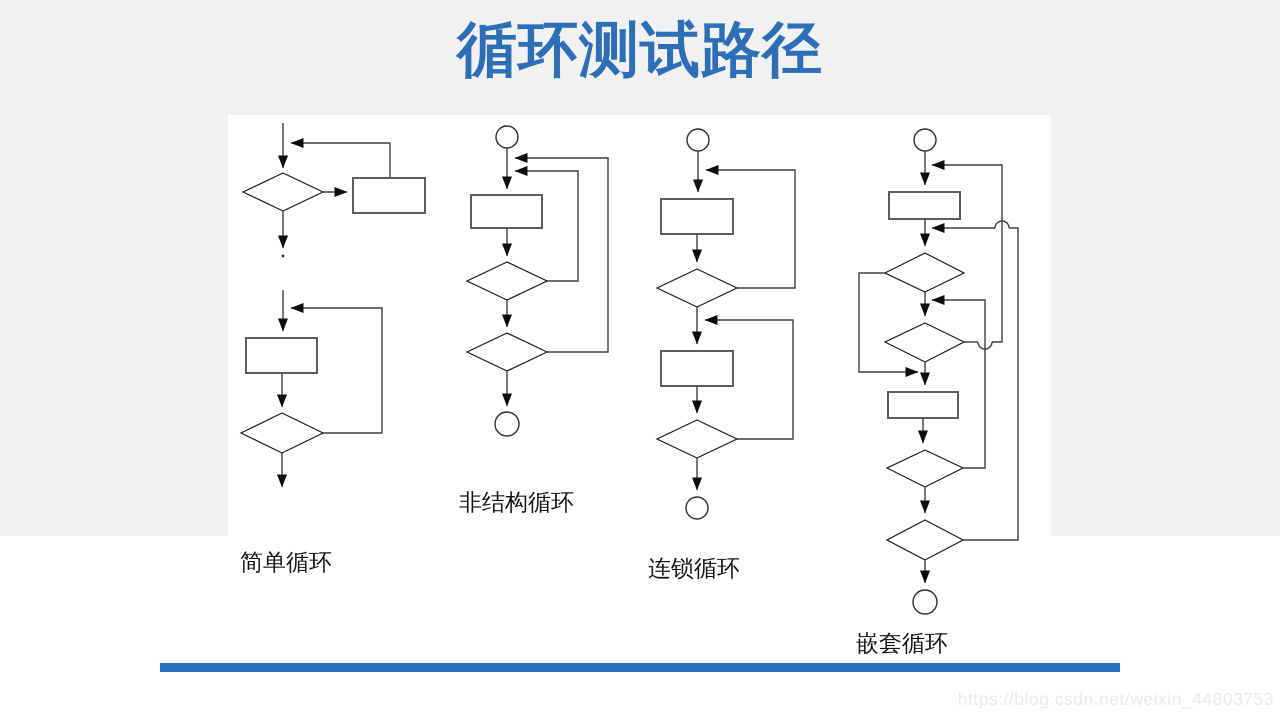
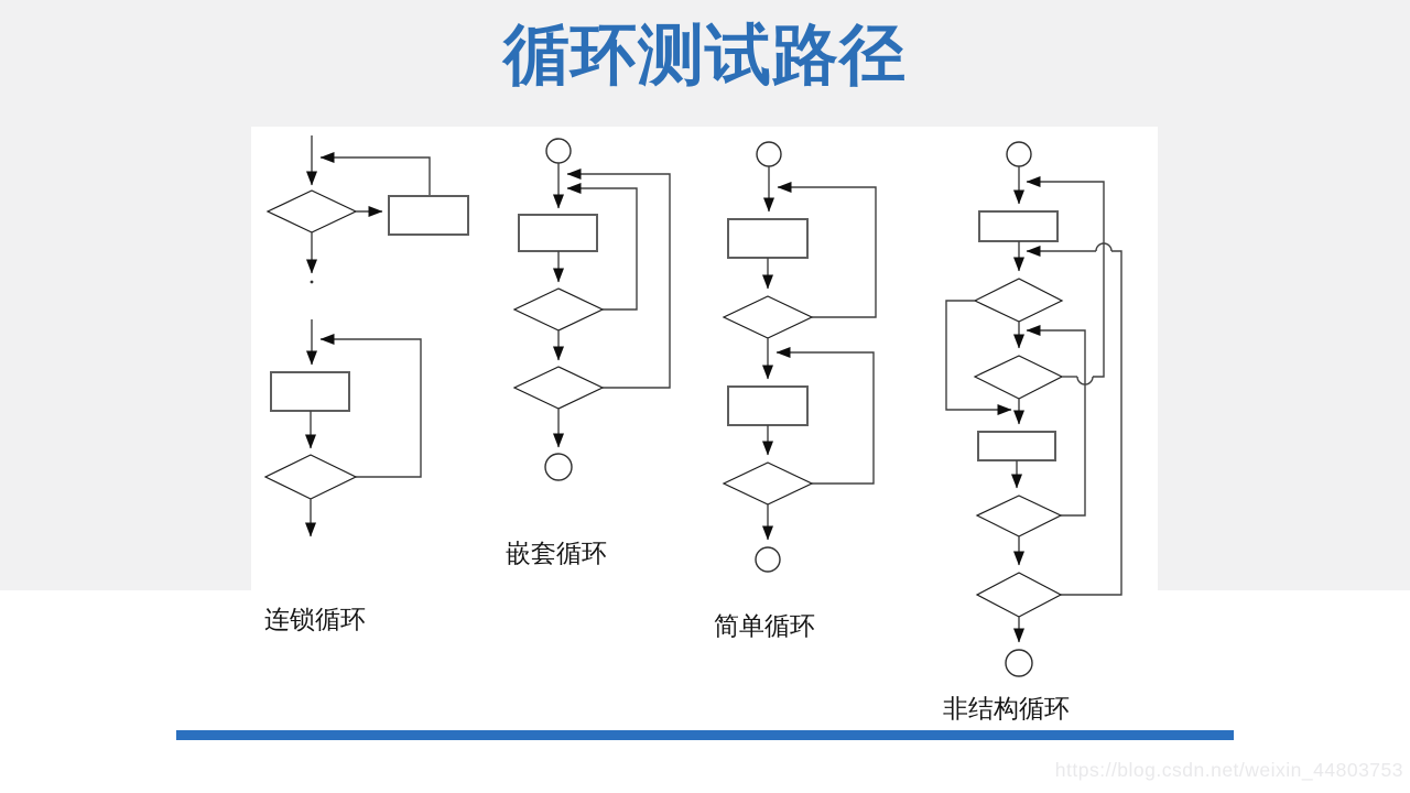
  循环测试路径
- 简单循环
+ 连锁循环
- 非结构循环
+ 嵌套循环
- 连锁循环
+ 简单循环
- 嵌套循环
+ 非结构循环
